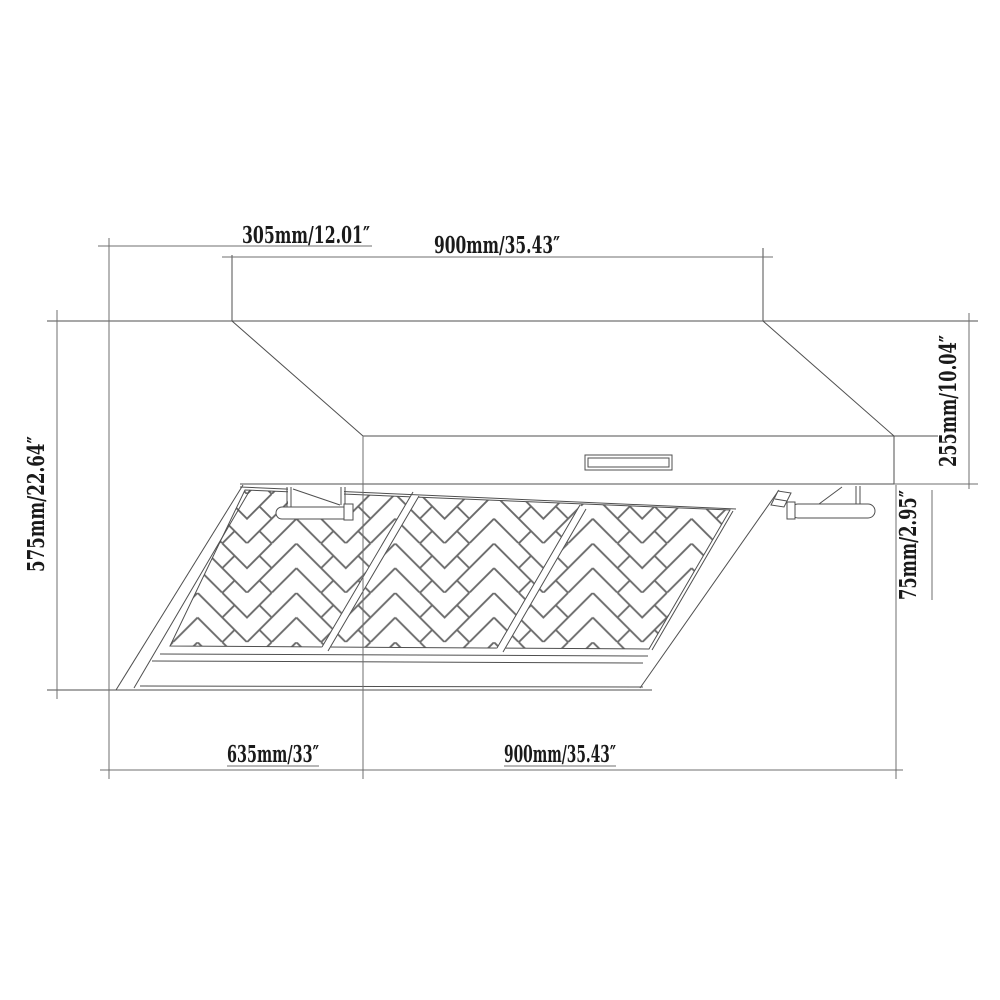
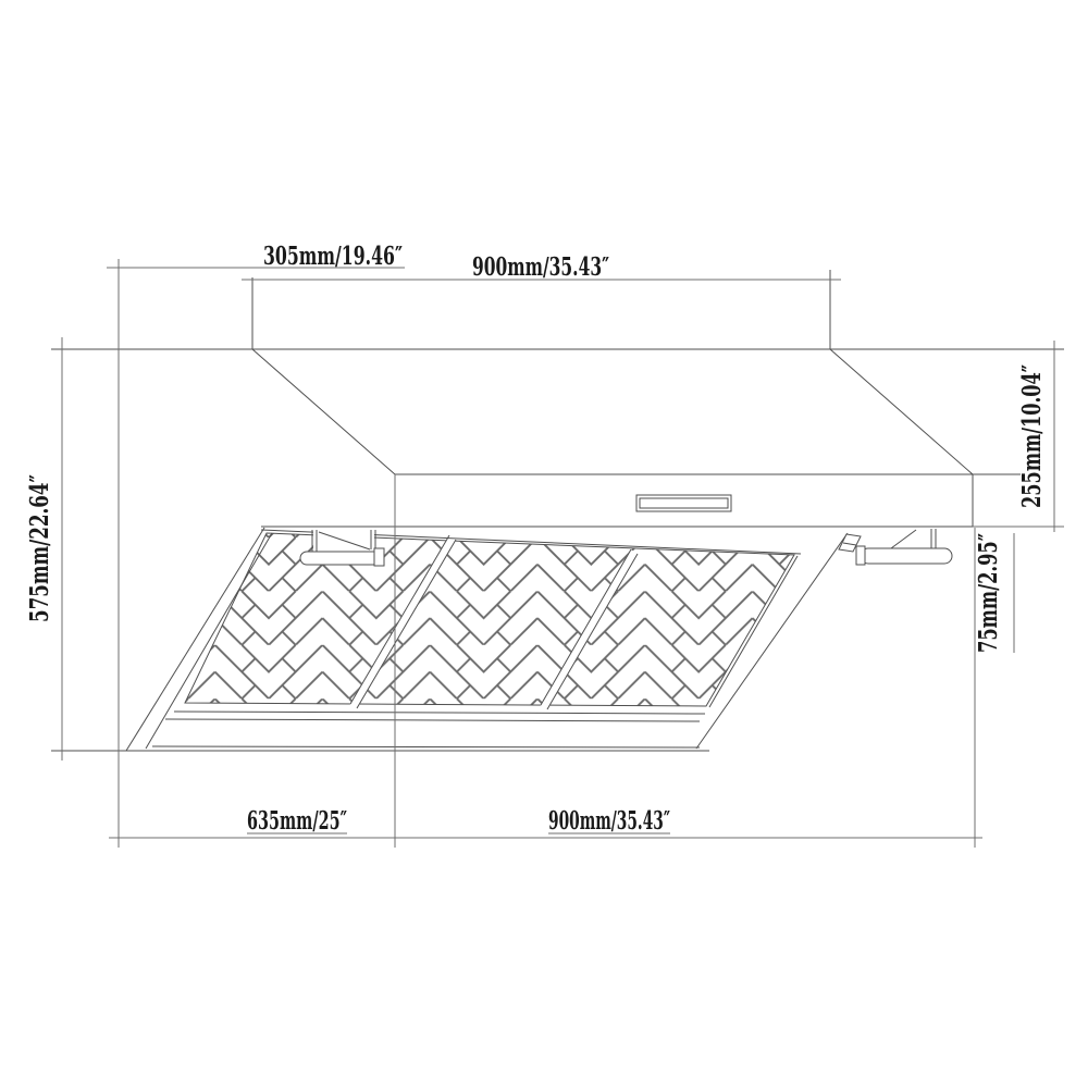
- 305mm/12.01″
+ 305mm/19.46″
  900mm/35.43″
- 635mm/33″
+ 635mm/25″
  900mm/35.43″
